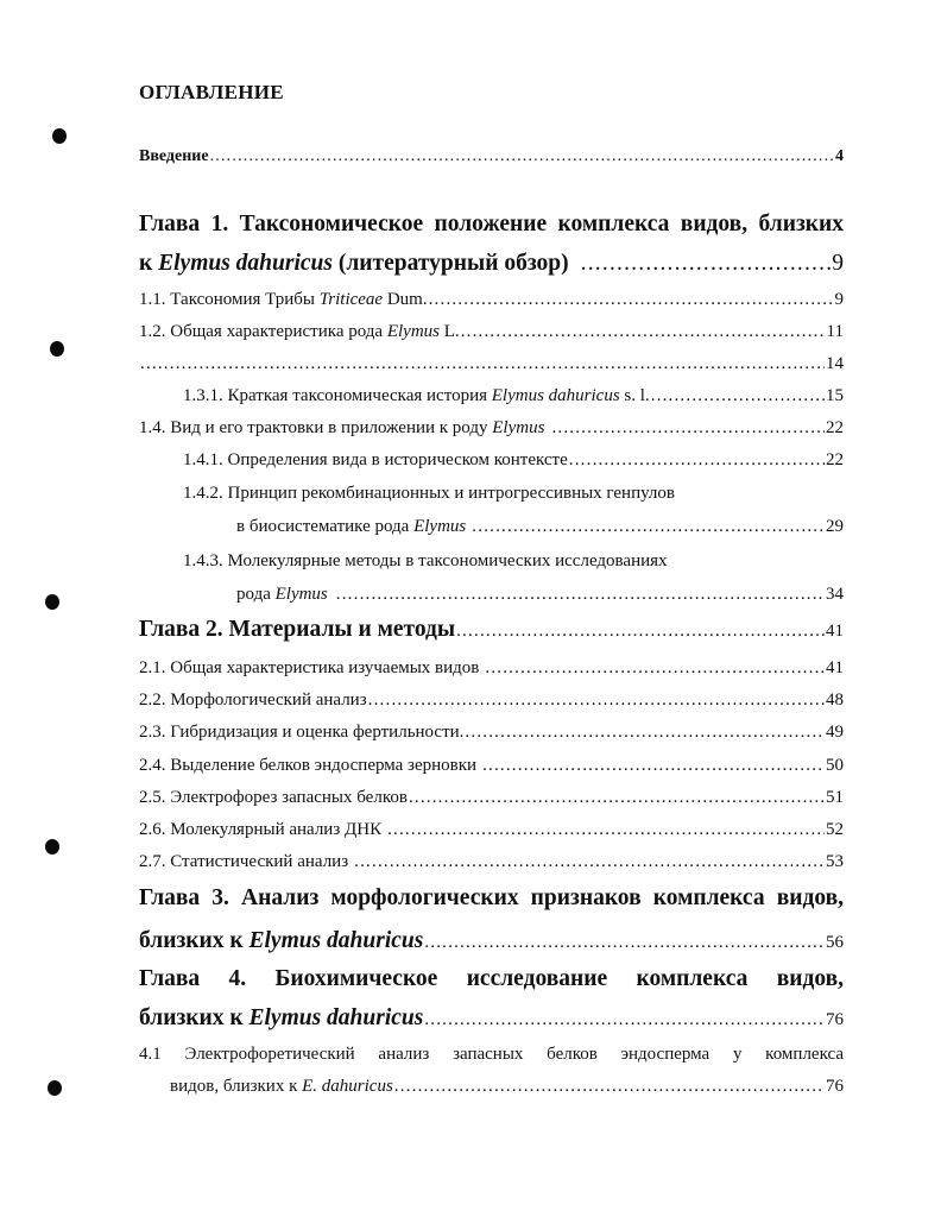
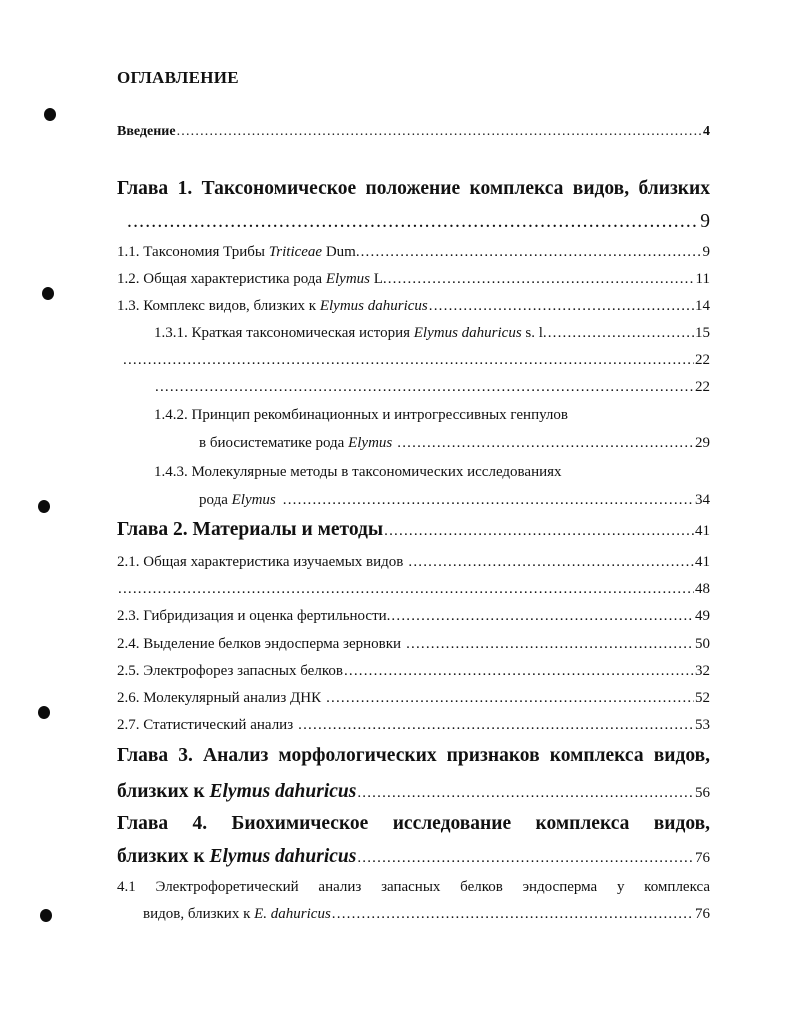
  ОГЛАВЛЕНИЕ
  Введение
  4
  Глава 1. Таксономическое положение комплекса видов, близких
- к Elymus dahuricus (литературный обзор)
  9
  1.1. Таксономия Трибы Triticeae Dum.
  9
  1.2. Общая характеристика рода Elymus L.
  11
+ 1.3. Комплекс видов, близких к Elymus dahuricus
  14
  1.3.1. Краткая таксономическая история Elymus dahuricus s. l.
  15
- 1.4. Вид и его трактовки в приложении к роду Elymus
  22
- 1.4.1. Определения вида в историческом контексте
  22
  1.4.2. Принцип рекомбинационных и интрогрессивных генпулов
  в биосистематике рода Elymus
  29
  1.4.3. Молекулярные методы в таксономических исследованиях
  рода Elymus
  34
  Глава 2. Материалы и методы
  41
  2.1. Общая характеристика изучаемых видов
  41
- 2.2. Морфологический анализ
  48
  2.3. Гибридизация и оценка фертильности.
  49
  2.4. Выделение белков эндосперма зерновки
  50
  2.5. Электрофорез запасных белков
- 51
+ 32
  2.6. Молекулярный анализ ДНК
  52
  2.7. Статистический анализ
  53
  Глава 3. Анализ морфологических признаков комплекса видов,
  близких к Elymus dahuricus
  56
  Глава 4. Биохимическое исследование комплекса видов,
  близких к Elymus dahuricus
  76
  4.1 Электрофоретический анализ запасных белков эндосперма у комплекса
  видов, близких к E. dahuricus
  76
